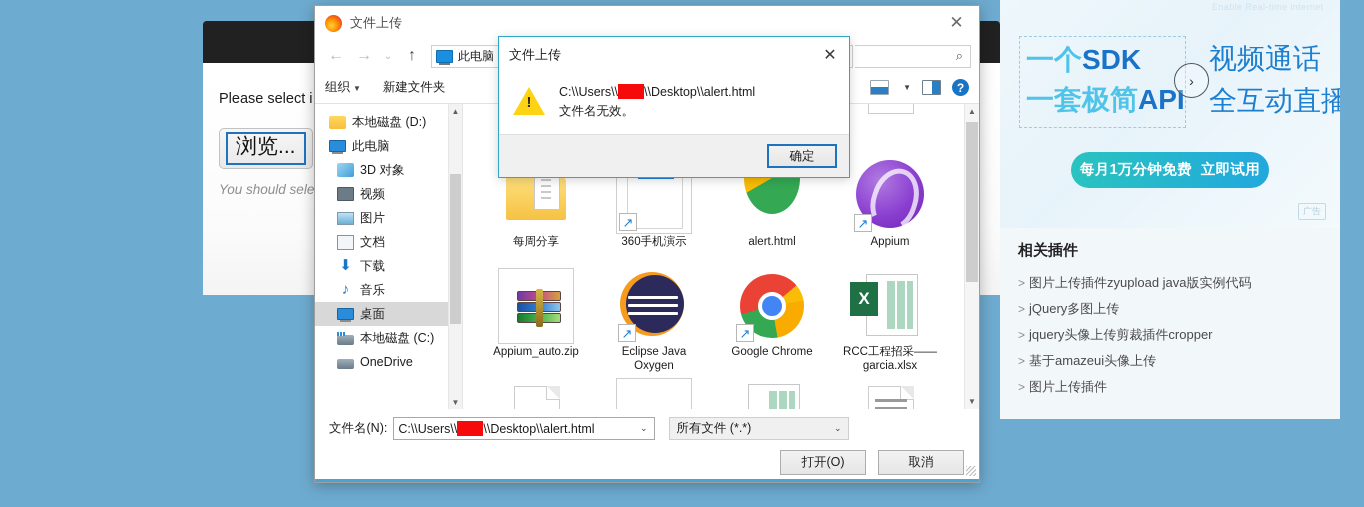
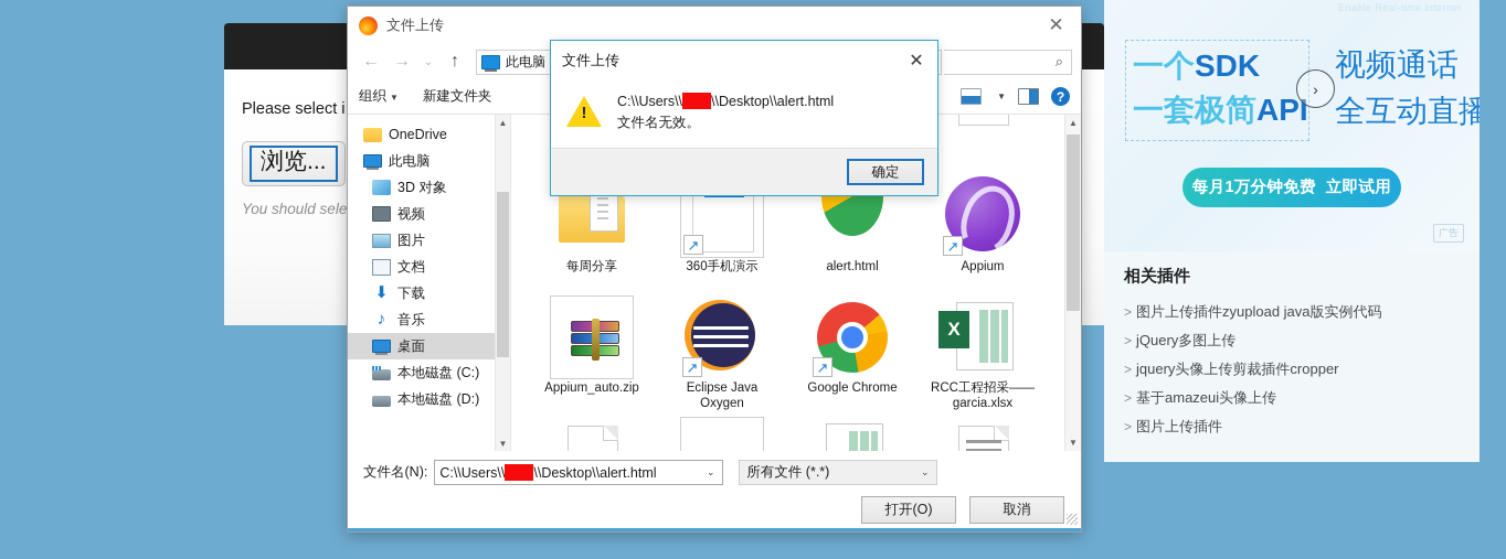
  Please select i
  You should sele
  Enable Real-time internet
  一个SDK
  一套极简API
  ›
  视频通话
  全互动直播
  每月1万分钟免费
  立即试用
  广告
  相关插件
  > 图片上传插件zyupload java版实例代码
  > jQuery多图上传
  > jquery头像上传剪裁插件cropper
  > 基于amazeui头像上传
  > 图片上传插件
  文件上传
  ✕
  ←
  →
  ⌄
  ↑
  此电脑
  ⌕
  组织 ▼
  新建文件夹
  ▼
  ?
- 本地磁盘 (D:)
+ OneDrive
  此电脑
  3D 对象
  视频
  图片
  文档
  ⬇
  下载
  ♪
  音乐
  桌面
  本地磁盘 (C:)
- OneDrive
+ 本地磁盘 (D:)
  ▲
  ▼
  每周分享
  ↗
  360手机演示
  alert.html
  ↗
  Appium
  Appium_auto.zip
  ↗
  Eclipse Java Oxygen
  ↗
  Google Chrome
  X
  RCC工程招采——garcia.xlsx
  ▲
  ▼
  文件名(N):
  C:\\Users\\ \\Desktop\\alert.html
  ⌄
  所有文件 (*.*)
  ⌄
  打开(O)
  取消
  文件上传
  ✕
  C:\\Users\\ \\Desktop\\alert.html
  文件名无效。
  确定
